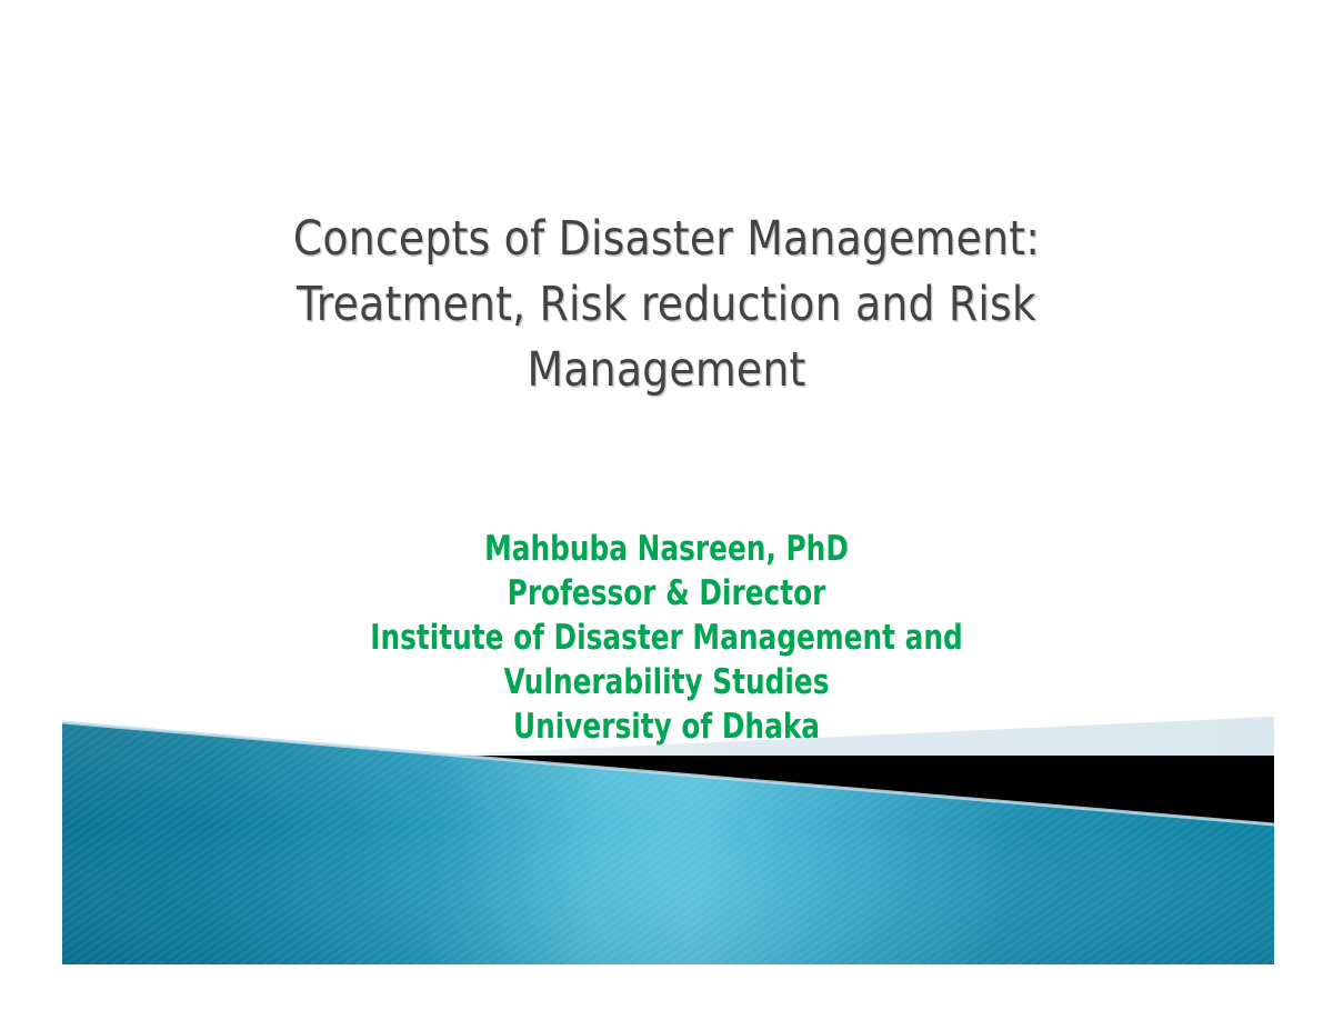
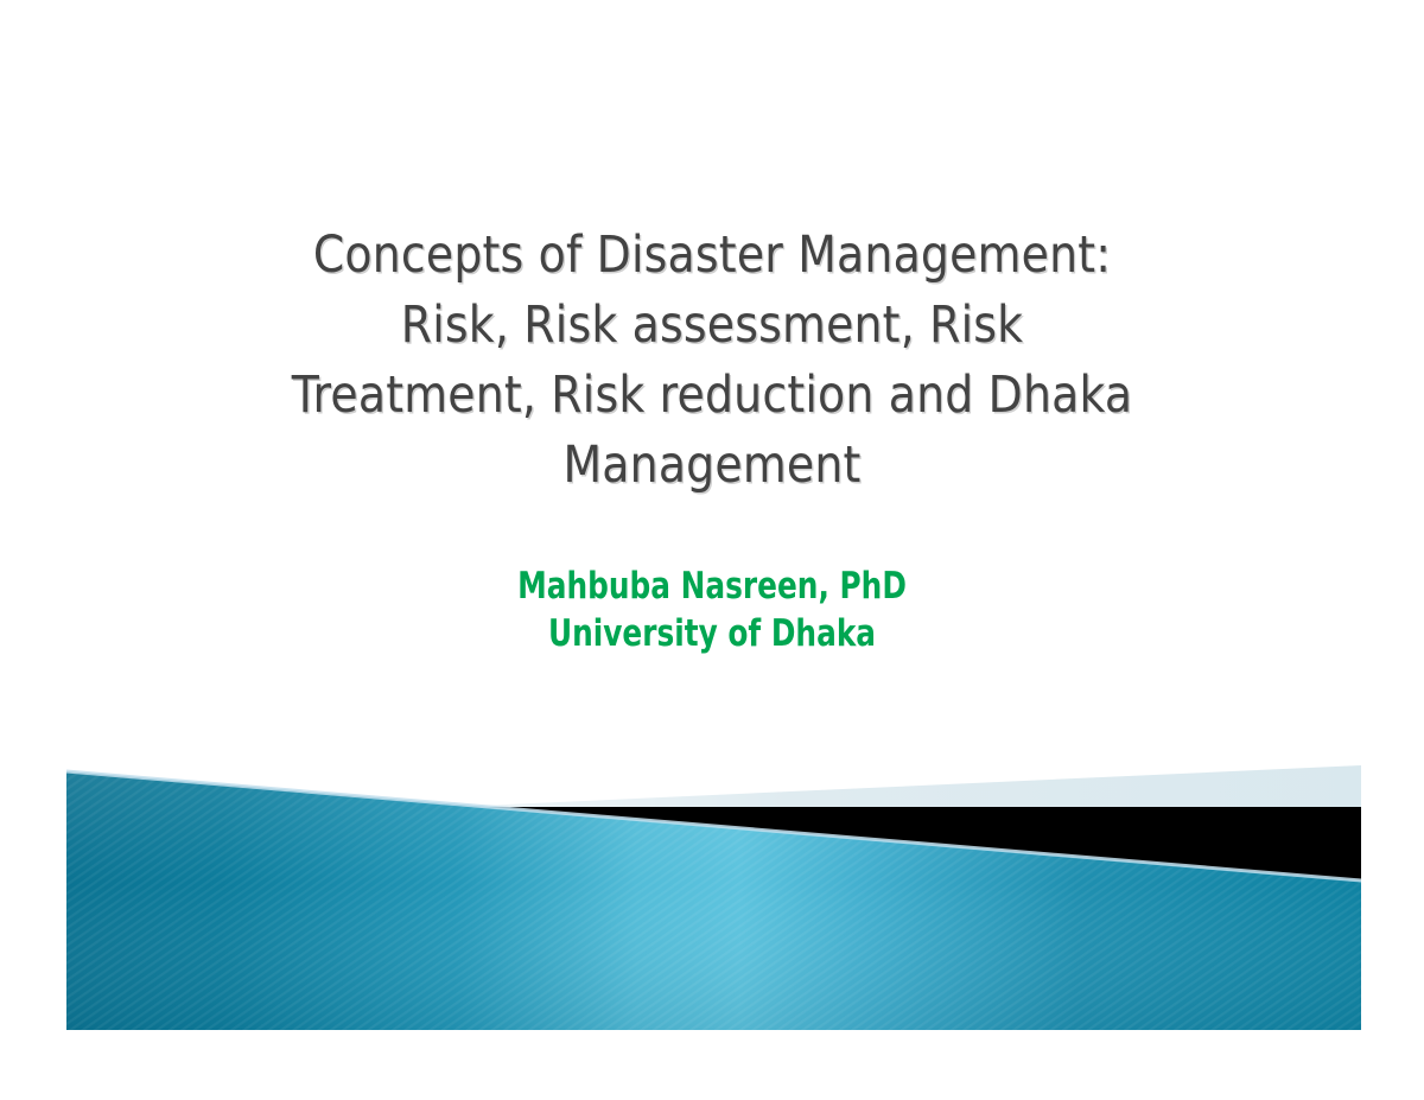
  Concepts of Disaster Management:
+ Risk, Risk assessment, Risk
- Treatment, Risk reduction and Risk
+ Treatment, Risk reduction and Dhaka
  Management
  Mahbuba Nasreen, PhD
- Professor & Director
- Institute of Disaster Management and
- Vulnerability Studies
  University of Dhaka
